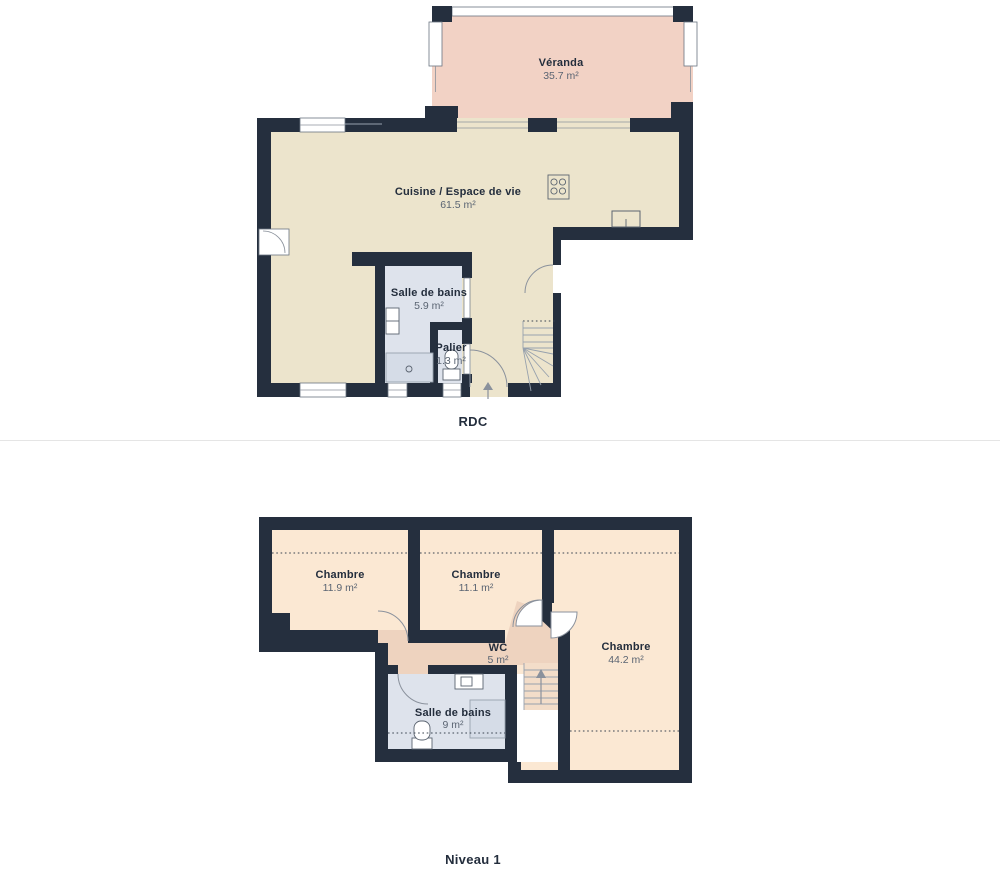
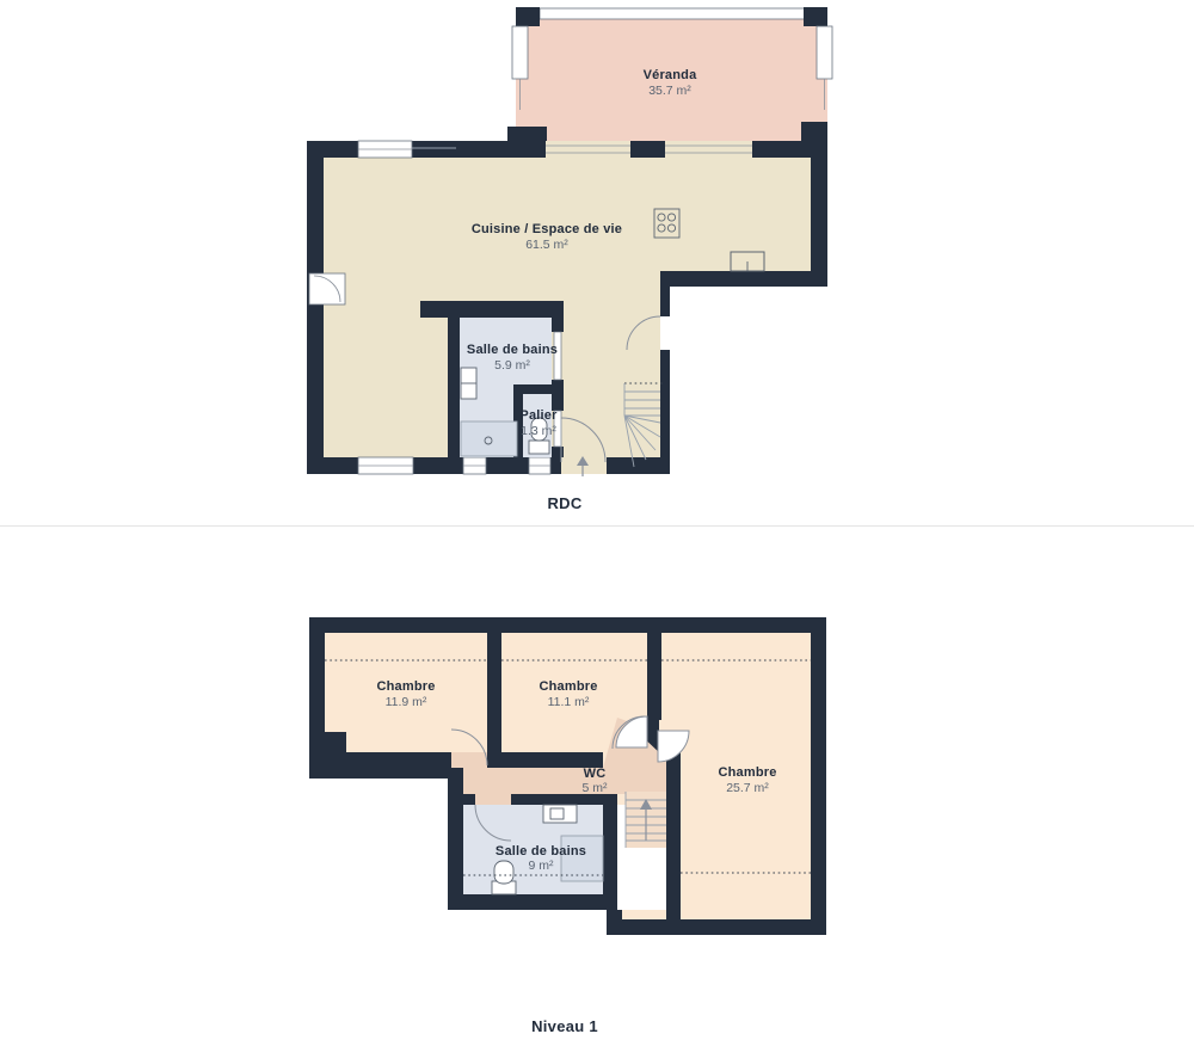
  Véranda
  35.7 m²
  Cuisine / Espace de vie
  61.5 m²
  Salle de bains
  5.9 m²
  Palier
  1.3 m²
  RDC
  Chambre
  11.9 m²
  Chambre
  11.1 m²
  Chambre
- 44.2 m²
+ 25.7 m²
  WC
  5 m²
  Salle de bains
  9 m²
  Niveau 1
